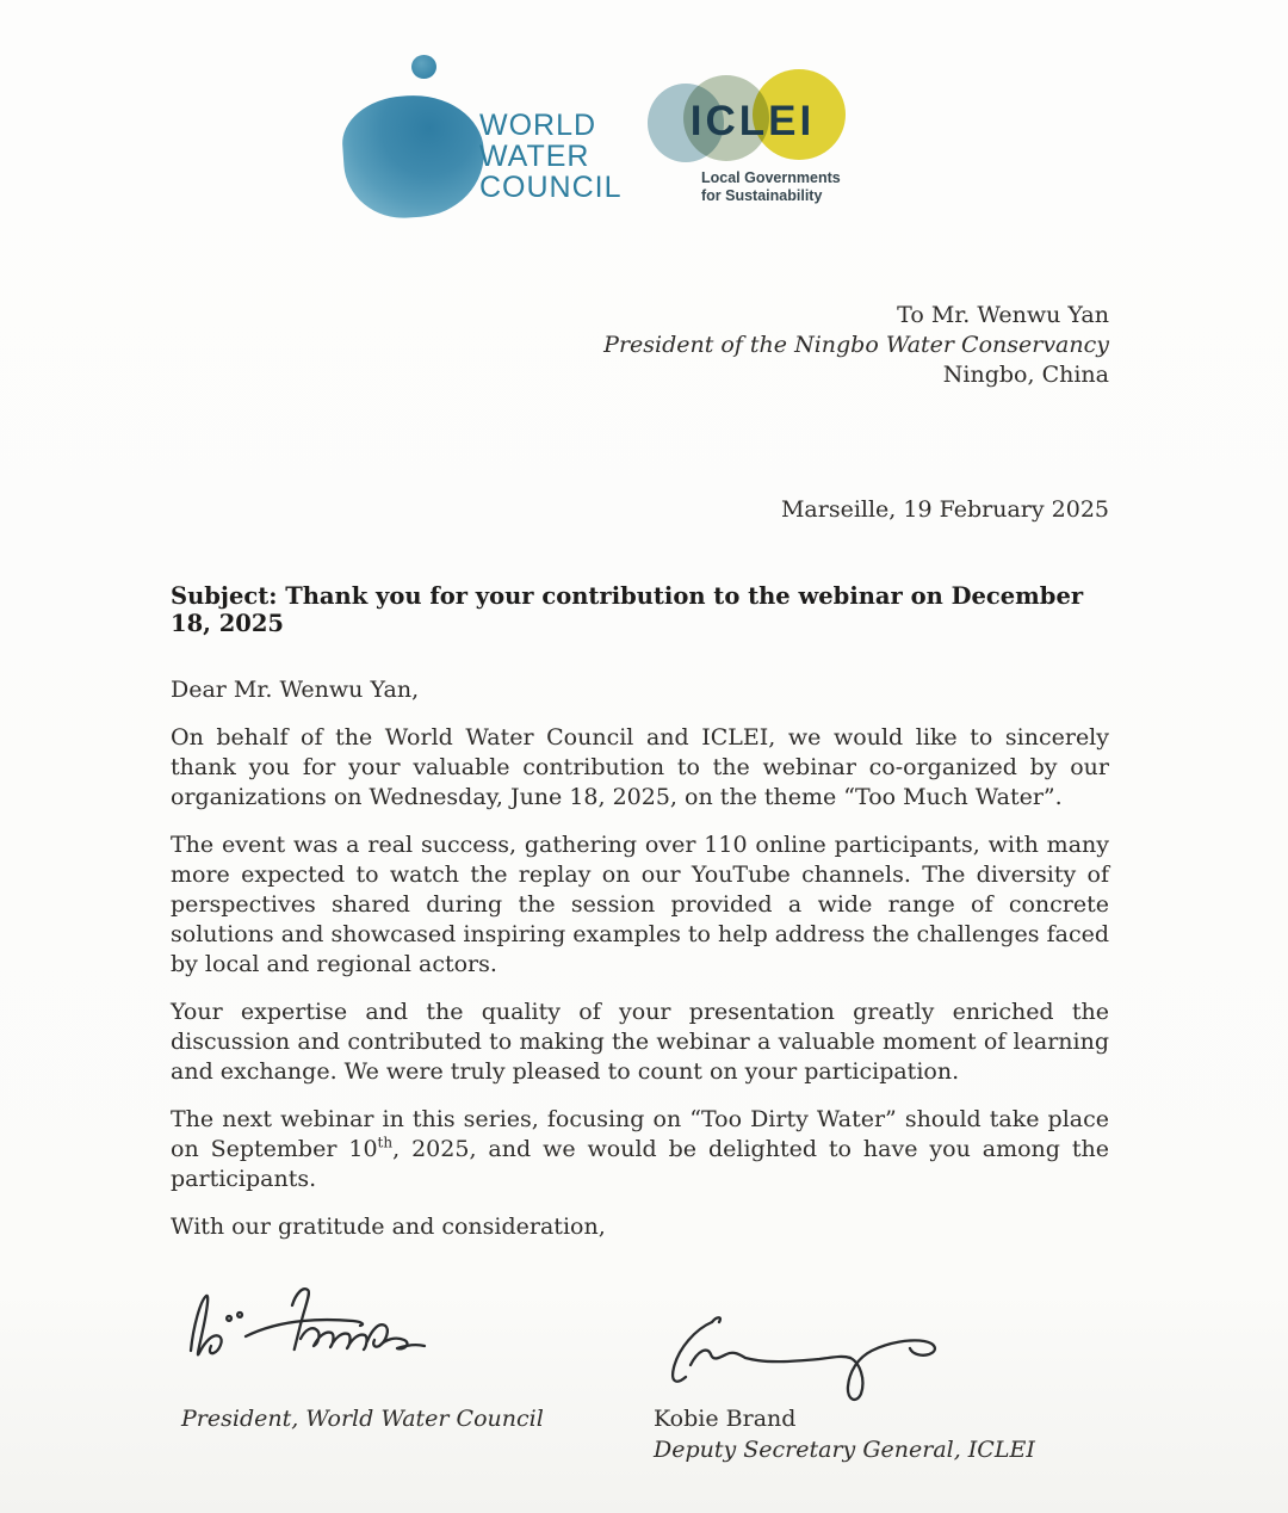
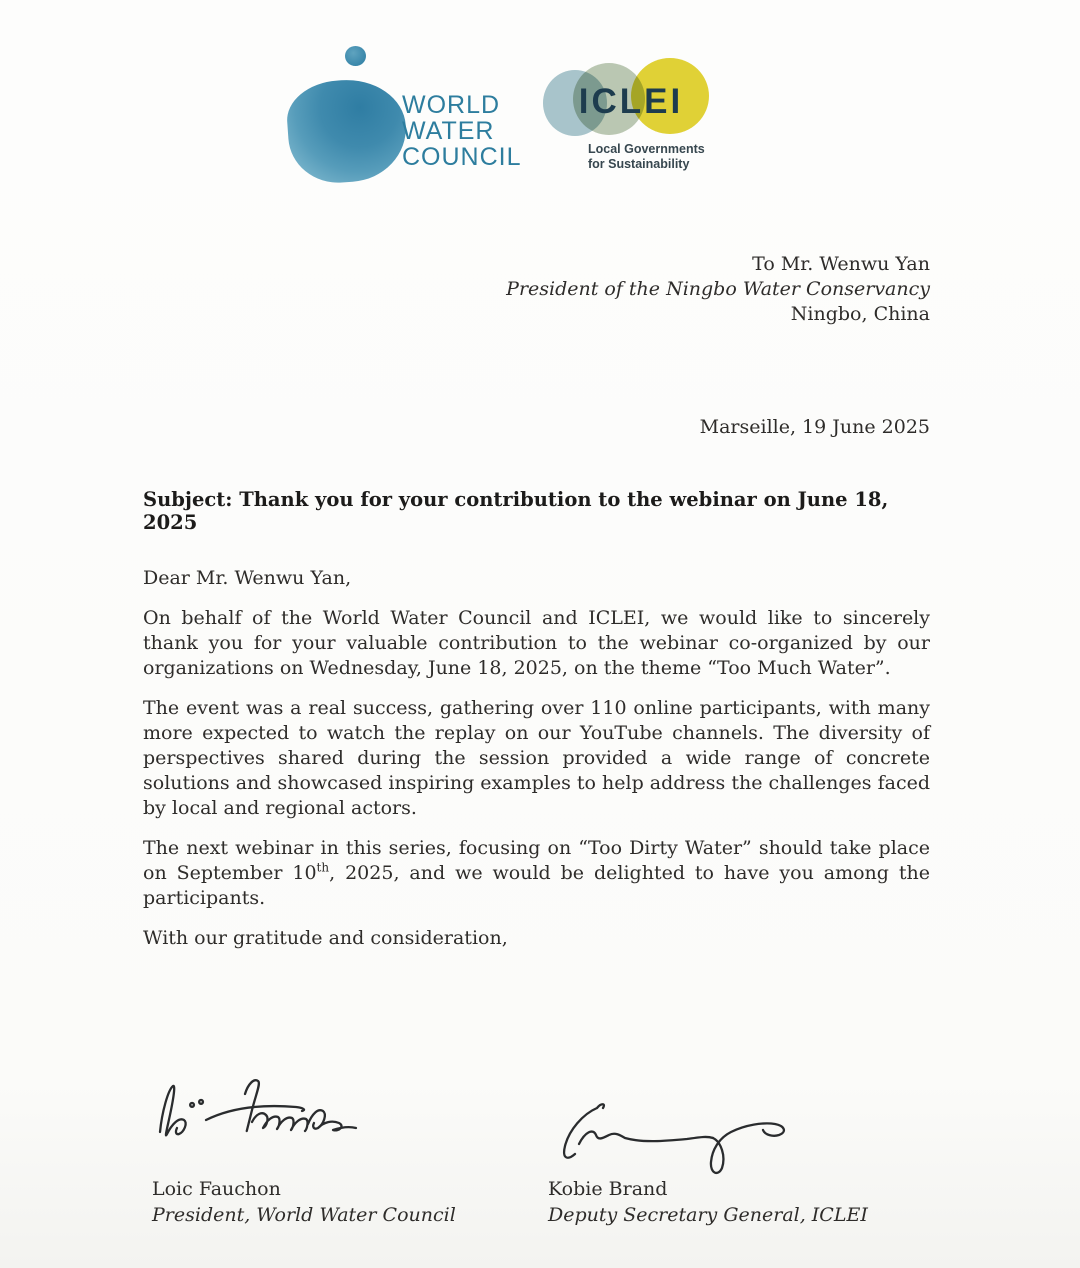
  WORLD
  WATER
  COUNCIL
  ICLEI
  Local Governments
  for Sustainability
  To Mr. Wenwu Yan
  President of the Ningbo Water Conservancy
  Ningbo, China
- Marseille, 19 February 2025
+ Marseille, 19 June 2025
- Subject: Thank you for your contribution to the webinar on December 18, 2025
+ Subject: Thank you for your contribution to the webinar on June 18, 2025
  Dear Mr. Wenwu Yan,
  On behalf of the World Water Council and ICLEI, we would like to sincerely thank you for your valuable contribution to the webinar co-organized by our organizations on Wednesday, June 18, 2025, on the theme “Too Much Water”.
  The event was a real success, gathering over 110 online participants, with many more expected to watch the replay on our YouTube channels. The diversity of perspectives shared during the session provided a wide range of concrete solutions and showcased inspiring examples to help address the challenges faced by local and regional actors.
- Your expertise and the quality of your presentation greatly enriched the discussion and contributed to making the webinar a valuable moment of learning and exchange. We were truly pleased to count on your participation.
  The next webinar in this series, focusing on “Too Dirty Water” should take place on September 10th, 2025, and we would be delighted to have you among the participants.
  With our gratitude and consideration,
+ Loic Fauchon
  President, World Water Council
  Kobie Brand
  Deputy Secretary General, ICLEI
